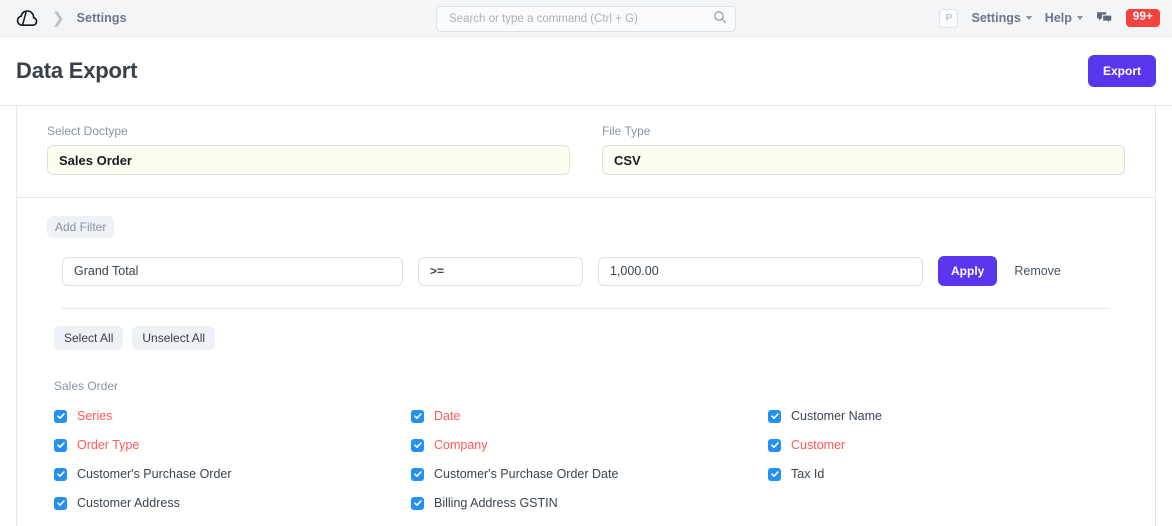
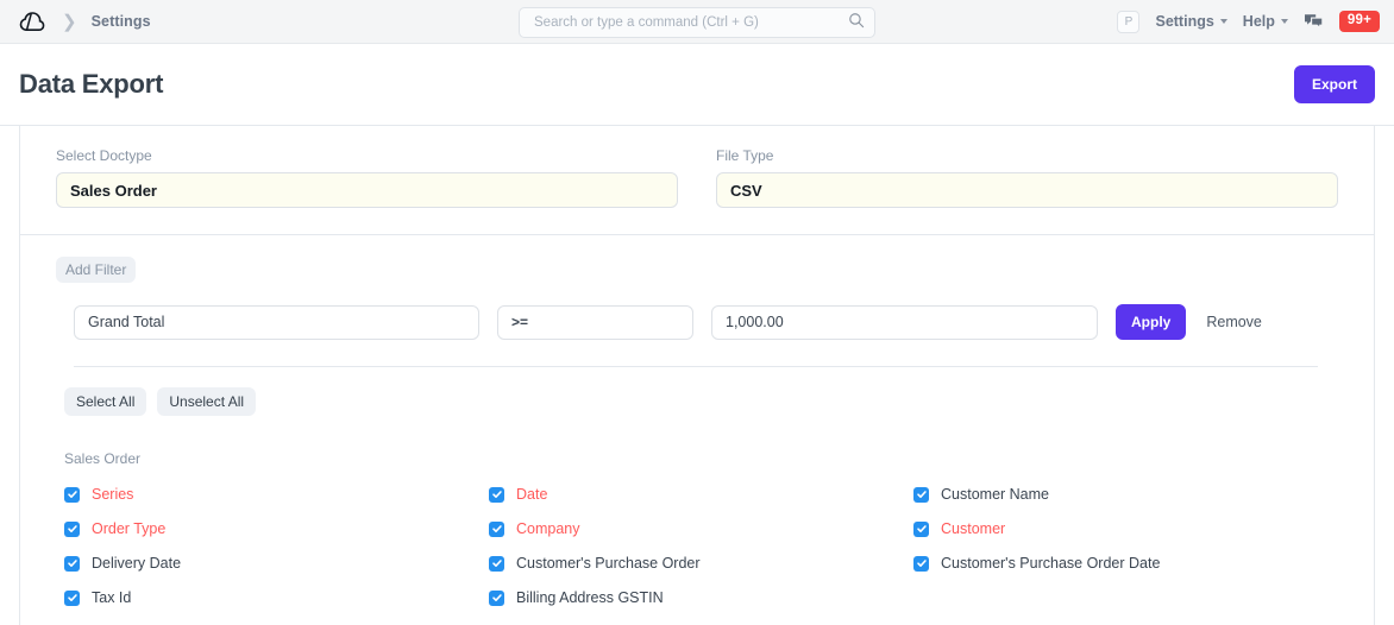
  ❯
  Settings
  Search or type a command (Ctrl + G)
  P
  Settings
  Help
  99+
  Data Export
  Export
  Select Doctype
  Sales Order
  File Type
  CSV
  Add Filter
  Grand Total
  >=
  1,000.00
  Apply
  Remove
  Select All
  Unselect All
  Sales Order
  Series
  Date
  Customer Name
  Order Type
  Company
  Customer
+ Delivery Date
  Customer's Purchase Order
  Customer's Purchase Order Date
  Tax Id
- Customer Address
  Billing Address GSTIN
